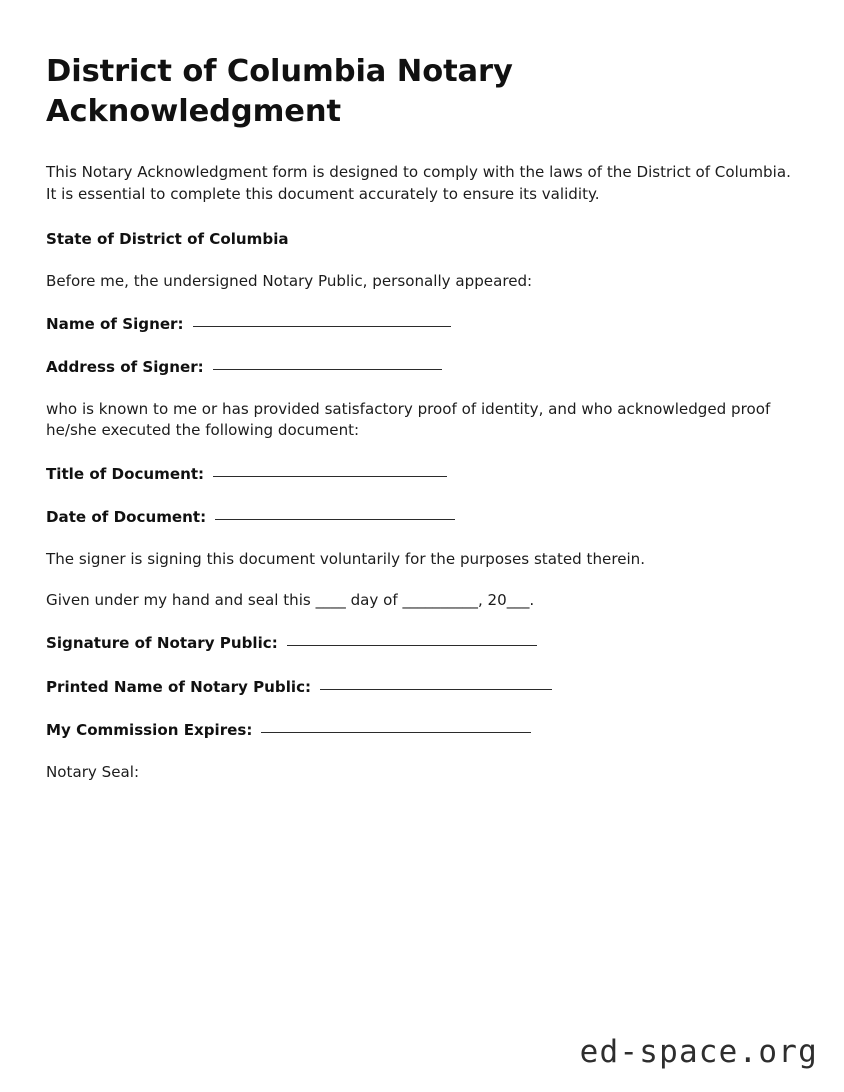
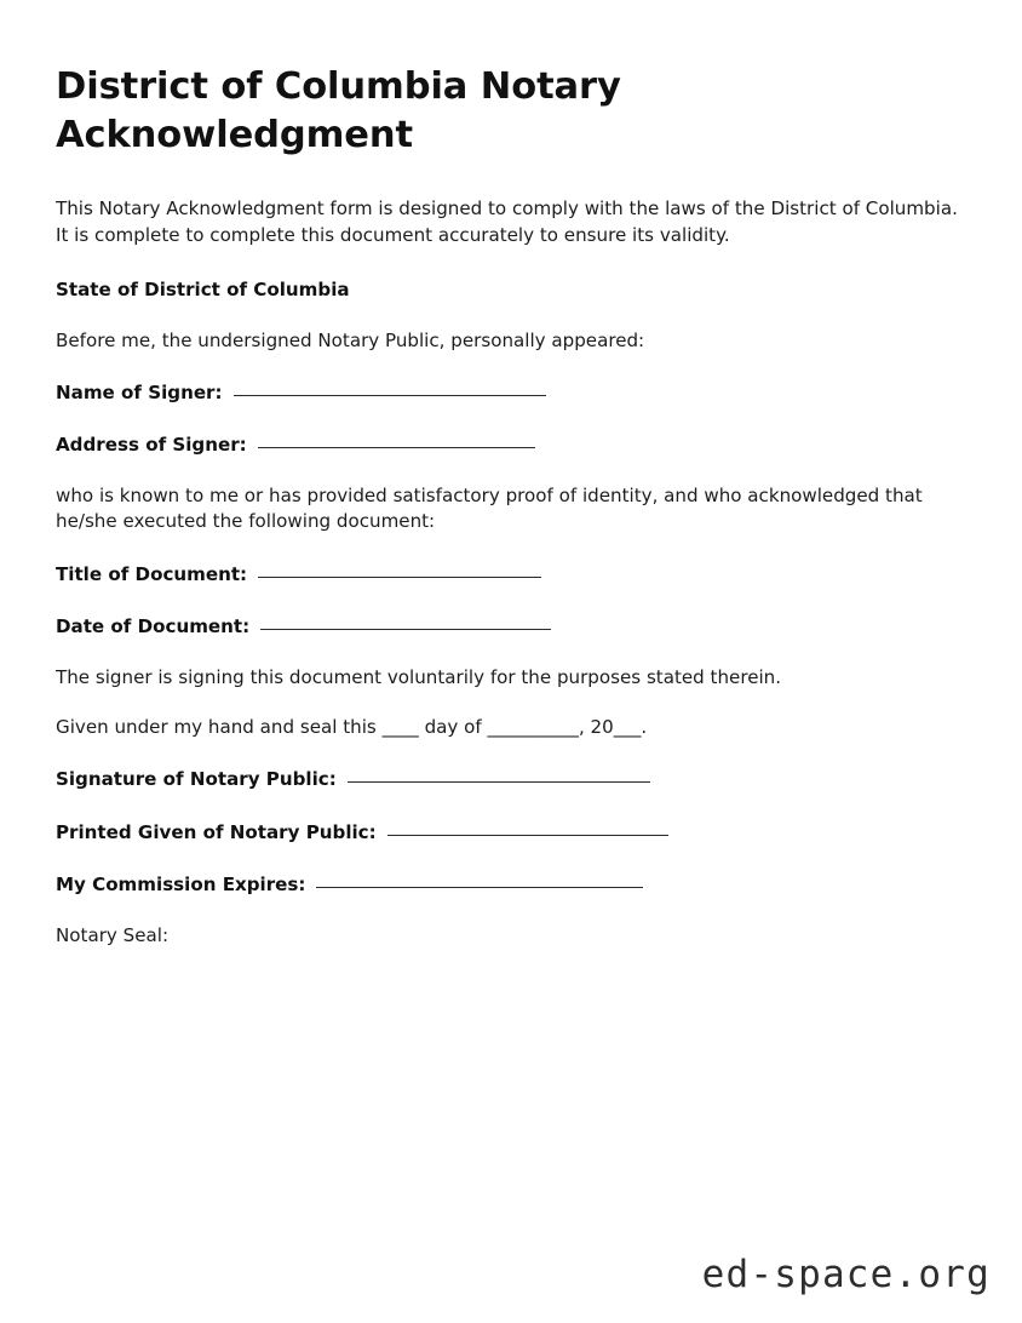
  District of Columbia Notary Acknowledgment
- This Notary Acknowledgment form is designed to comply with the laws of the District of Columbia. It is essential to complete this document accurately to ensure its validity.
+ This Notary Acknowledgment form is designed to comply with the laws of the District of Columbia. It is complete to complete this document accurately to ensure its validity.
  State of District of Columbia
  Before me, the undersigned Notary Public, personally appeared:
  Name of Signer:
  Address of Signer:
- who is known to me or has provided satisfactory proof of identity, and who acknowledged proof he/she executed the following document:
+ who is known to me or has provided satisfactory proof of identity, and who acknowledged that he/she executed the following document:
  Title of Document:
  Date of Document:
  The signer is signing this document voluntarily for the purposes stated therein.
  Given under my hand and seal this ____ day of __________, 20___.
  Signature of Notary Public:
- Printed Name of Notary Public:
+ Printed Given of Notary Public:
  My Commission Expires:
  Notary Seal:
  ed-space.org
